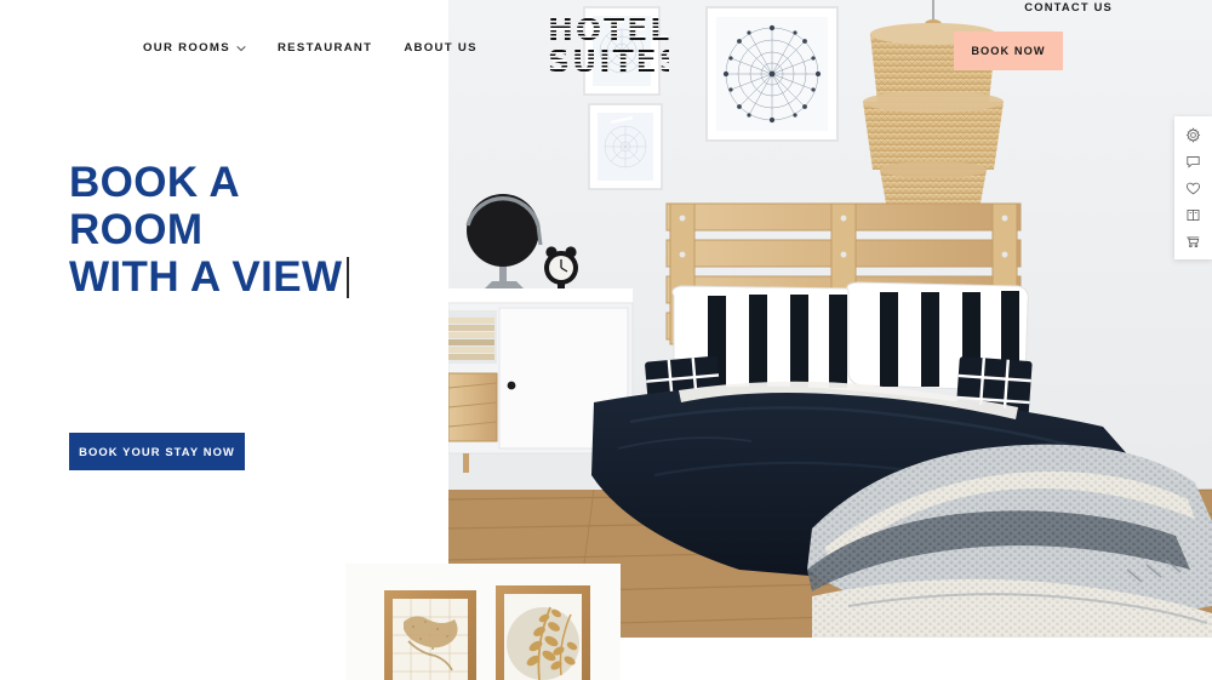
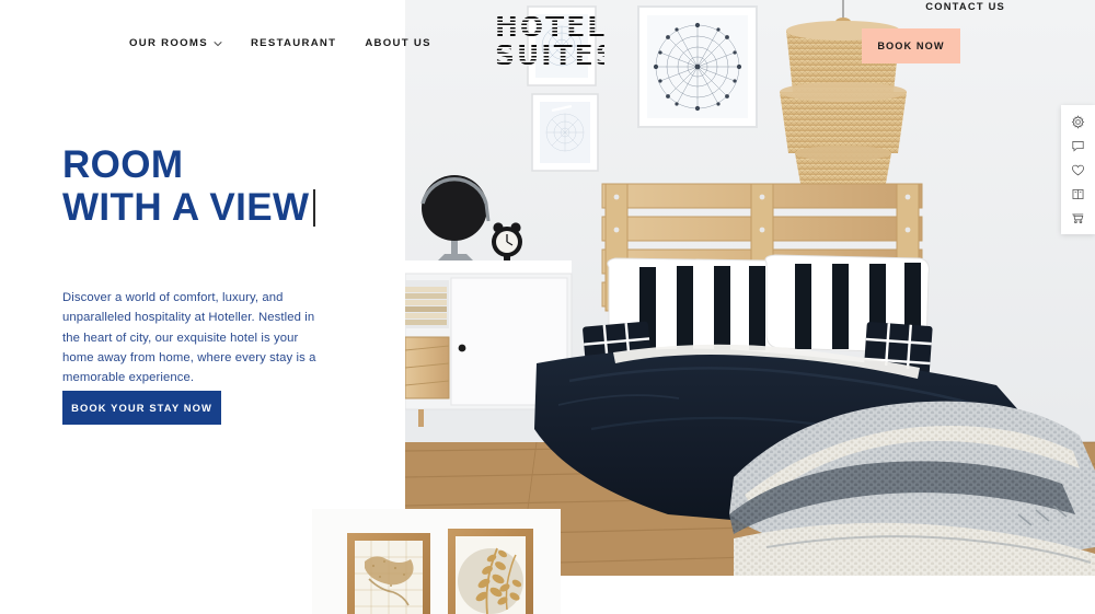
- BOOK A
  ROOM
  WITH A VIEW
+ Discover a world of comfort, luxury, and unparalleled hospitality at Hoteller. Nestled in the heart of city, our exquisite hotel is your home away from home, where every stay is a memorable experience.
  BOOK YOUR STAY NOW
  OUR ROOMS
  RESTAURANT
  ABOUT US
  HOTEL
  SUITES
  CONTACT US
  BOOK NOW
